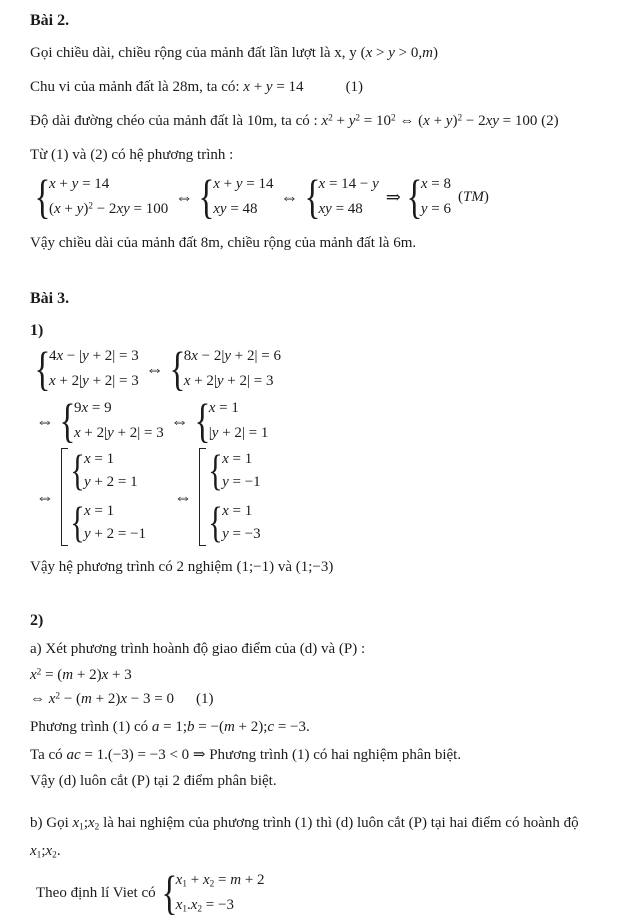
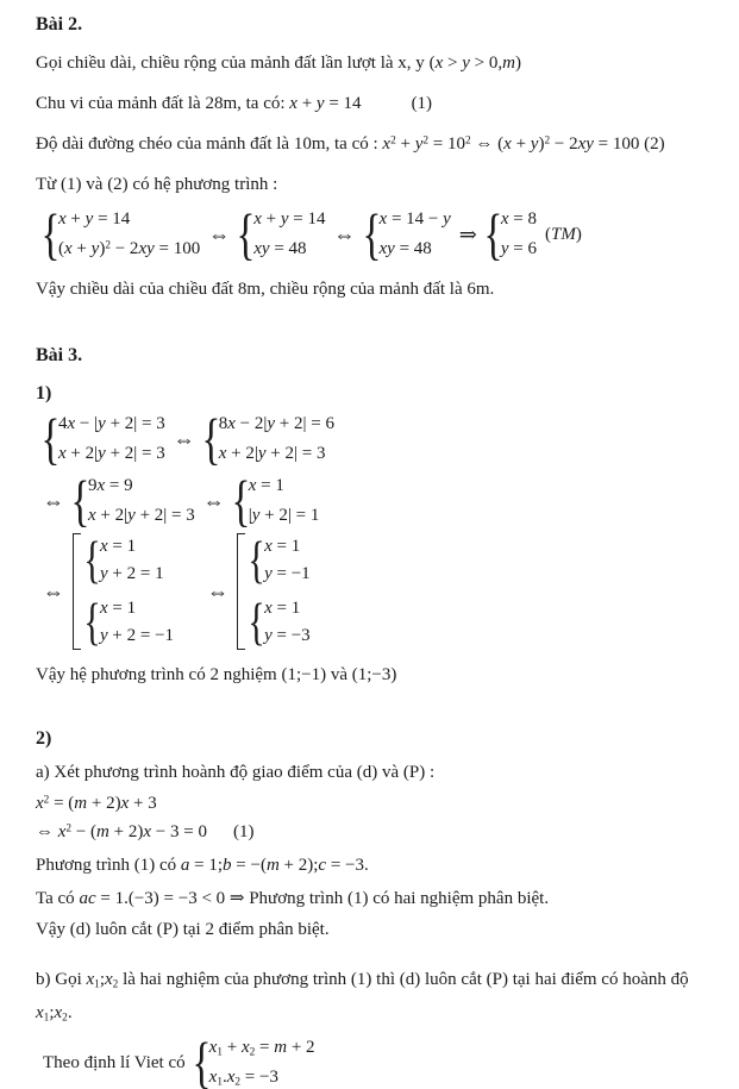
  Bài 2.
  Gọi chiều dài, chiều rộng của mảnh đất lần lượt là x, y (x > y > 0,m)
  Chu vi của mảnh đất là 28m, ta có: x + y = 14 (1)
  Độ dài đường chéo của mảnh đất là 10m, ta có : x2 + y2 = 102 ⇔ (x + y)2 − 2xy = 100 (2)
  Từ (1) và (2) có hệ phương trình :
  {
  x + y = 14
  (x + y)2 − 2xy = 100
  ⇔
  {
  x + y = 14
  xy = 48
  ⇔
  {
  x = 14 − y
  xy = 48
  ⇒
  {
  x = 8
  y = 6
  (TM)
- Vậy chiều dài của mảnh đất 8m, chiều rộng của mảnh đất là 6m.
+ Vậy chiều dài của chiều đất 8m, chiều rộng của mảnh đất là 6m.
  Bài 3.
  1)
  {
  4x − |y + 2| = 3
  x + 2|y + 2| = 3
  ⇔
  {
  8x − 2|y + 2| = 6
  x + 2|y + 2| = 3
  ⇔
  {
  9x = 9
  x + 2|y + 2| = 3
  ⇔
  {
  x = 1
  |y + 2| = 1
  ⇔
  {
  x = 1
  y + 2 = 1
  {
  x = 1
  y + 2 = −1
  ⇔
  {
  x = 1
  y = −1
  {
  x = 1
  y = −3
  Vậy hệ phương trình có 2 nghiệm (1;−1) và (1;−3)
  2)
  a) Xét phương trình hoành độ giao điểm của (d) và (P) :
  x2 = (m + 2)x + 3
  ⇔ x2 − (m + 2)x − 3 = 0 (1)
  Phương trình (1) có a = 1;b = −(m + 2);c = −3.
  Ta có ac = 1.(−3) = −3 < 0 ⇒ Phương trình (1) có hai nghiệm phân biệt.
  Vậy (d) luôn cắt (P) tại 2 điểm phân biệt.
  b) Gọi x1;x2 là hai nghiệm của phương trình (1) thì (d) luôn cắt (P) tại hai điểm có hoành độ
  x1;x2.
  Theo định lí Viet có
  {
  x1 + x2 = m + 2
  x1.x2 = −3
